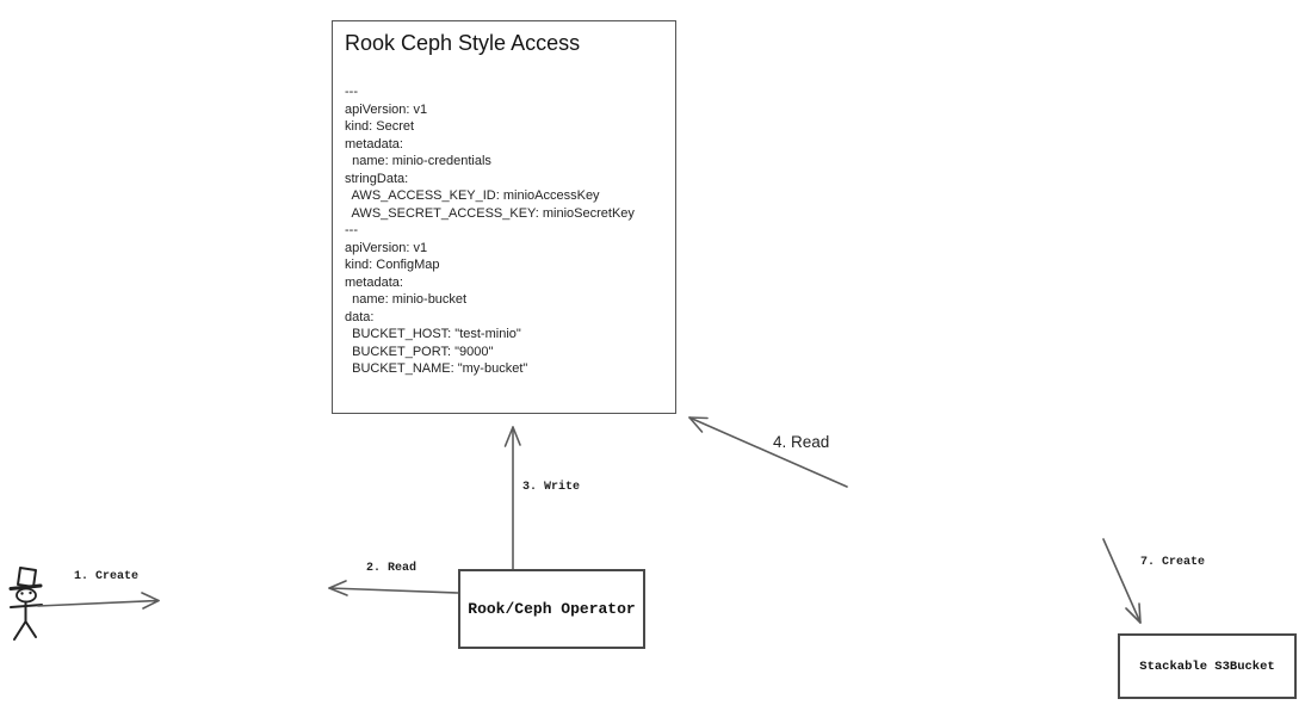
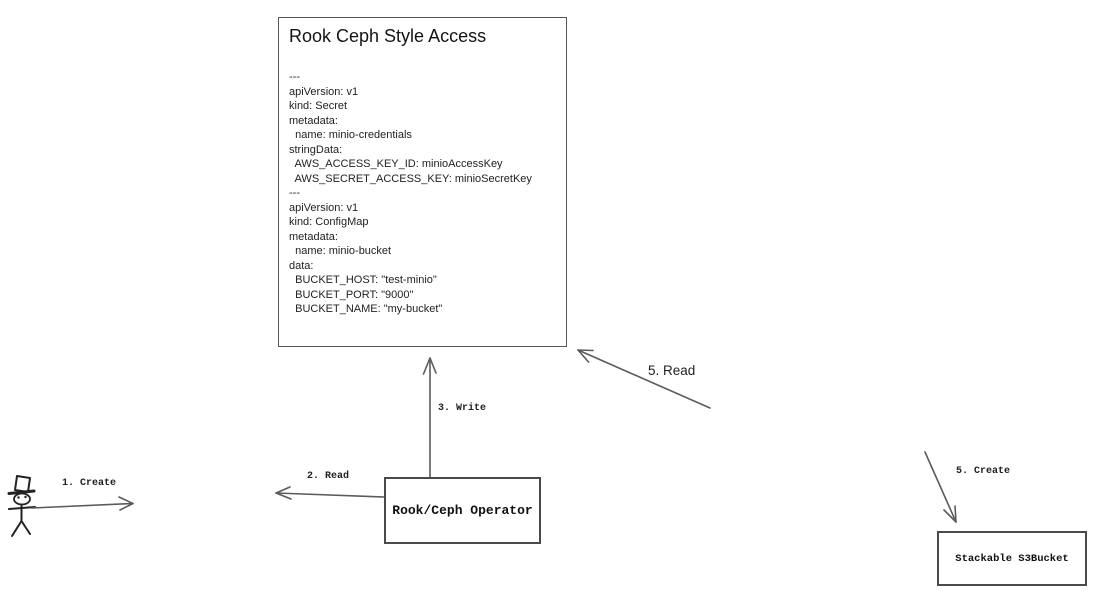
  Rook Ceph Style Access
  ---
  apiVersion: v1
  kind: Secret
  metadata:
  name: minio-credentials
  stringData:
  AWS_ACCESS_KEY_ID: minioAccessKey
  AWS_SECRET_ACCESS_KEY: minioSecretKey
  ---
  apiVersion: v1
  kind: ConfigMap
  metadata:
  name: minio-bucket
  data:
  BUCKET_HOST: "test-minio"
  BUCKET_PORT: "9000"
  BUCKET_NAME: "my-bucket"
  Rook/Ceph Operator
  Stackable S3Bucket
  1. Create
  2. Read
  3. Write
- 4. Read
+ 5. Read
- 7. Create
+ 5. Create
